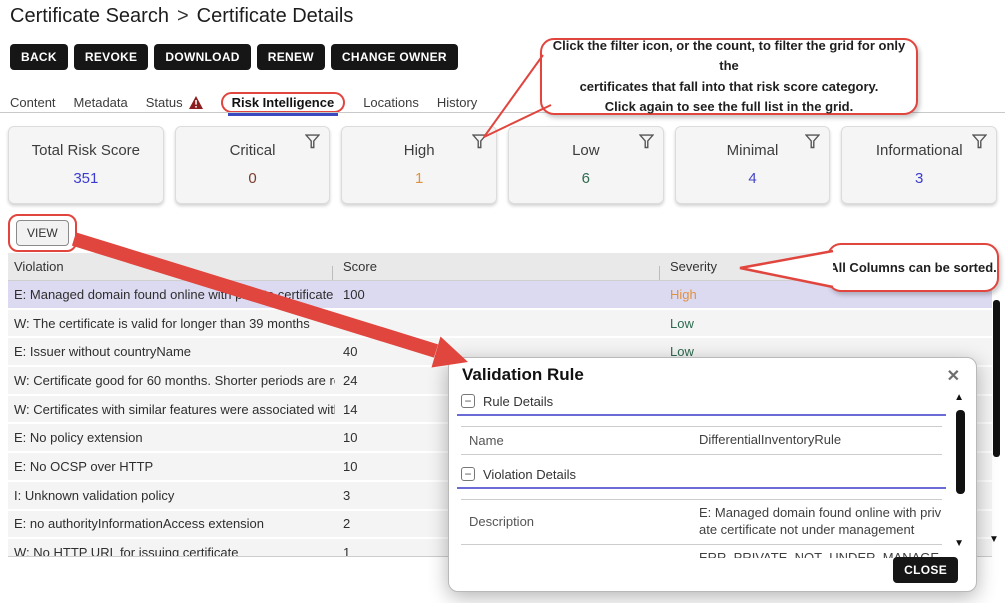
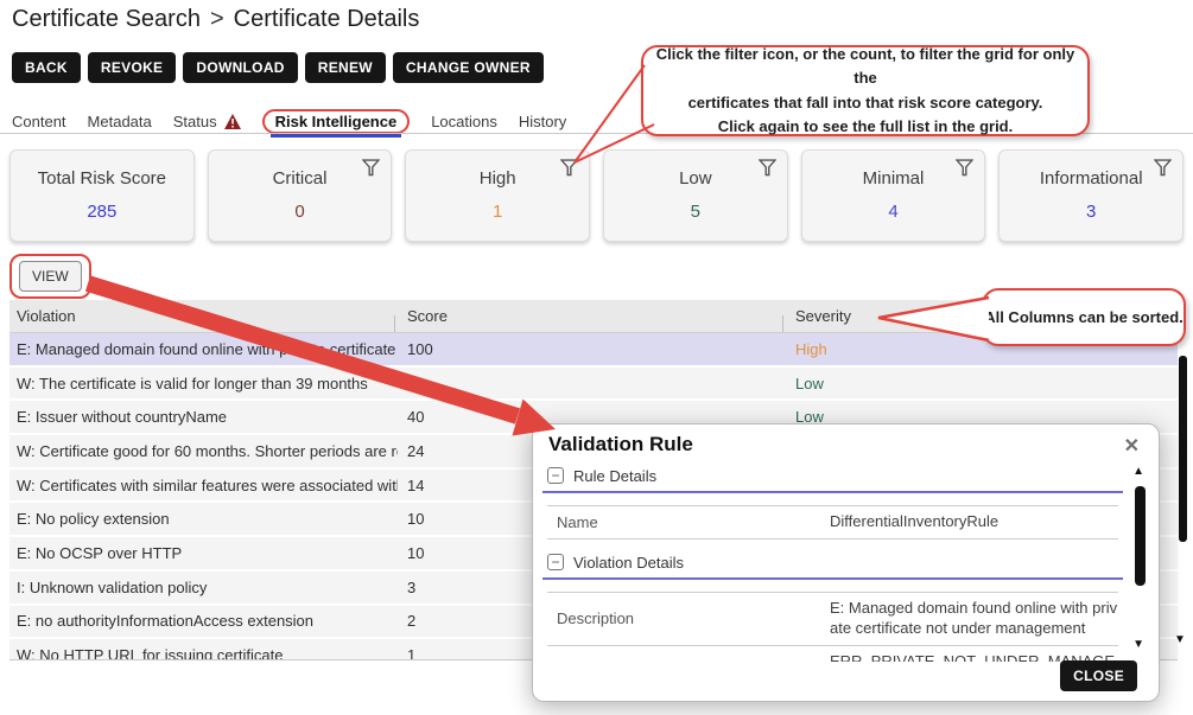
  Certificate Search > Certificate Details
  BACK
  REVOKE
  DOWNLOAD
  RENEW
  CHANGE OWNER
  Content
  Metadata
  Status
  Risk Intelligence
  Locations
  History
  Total Risk Score
- 351
+ 285
  Critical
  0
  High
  1
  Low
- 6
+ 5
  Minimal
  4
  Informational
  3
  Click the filter icon, or the count, to filter the grid for only the
  certificates that fall into that risk score category.
  Click again to see the full list in the grid.
  VIEW
  Violation
  Score
  Severity
  E: Managed domain found online with certificate
  100
  High
  W: The certificate is valid for longer than 39 months
  Low
  E: Issuer without countryName
  40
  Low
  W: Certificate good for 60 months. Shorter periods are r
  24
  W: Certificates with similar features were associated wit
  14
  E: No policy extension
  10
  E: No OCSP over HTTP
  10
  I: Unknown validation policy
  3
  E: no authorityInformationAccess extension
  2
  W: No HTTP URL for issuing certificate
  1
  ▼
  All Columns can be sorted.
  Validation Rule
  ✕
  −
  Rule Details
  Name
  DifferentialInventoryRule
  −
  Violation Details
  Description
  E: Managed domain found online with private certificate not under management
  ERR_PRIVATE_NOT_UNDER_M
  ▲
  ▼
  CLOSE
